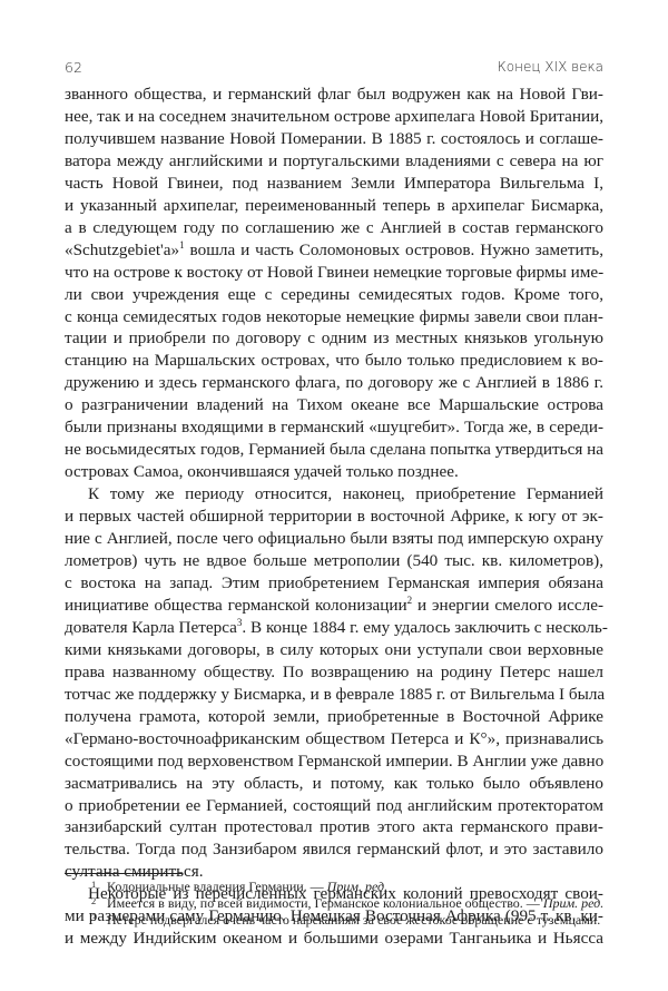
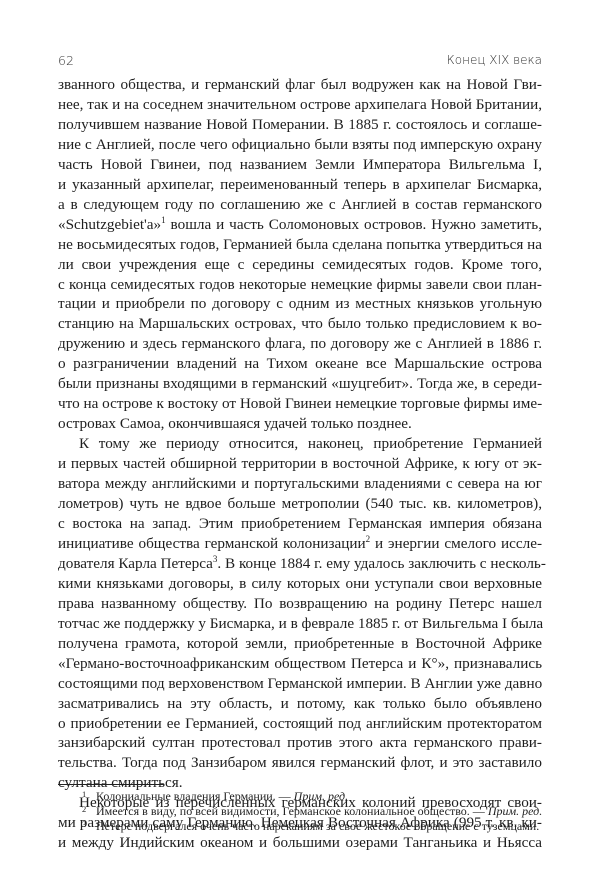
  62
  Конец XIX века
  званного общества, и германский флаг был водружен как на Новой Гви-
  нее, так и на соседнем значительном острове архипелага Новой Британии,
  получившем название Новой Померании. В 1885 г. состоялось и соглаше-
- ватора между английскими и португальскими владениями с севера на юг
+ ние с Англией, после чего официально были взяты под имперскую охрану
  часть Новой Гвинеи, под названием Земли Императора Вильгельма I,
  и указанный архипелаг, переименованный теперь в архипелаг Бисмарка,
  а в следующем году по соглашению же с Англией в состав германского
  «Schutzgebiet'a»1 вошла и часть Соломоновых островов. Нужно заметить,
- что на острове к востоку от Новой Гвинеи немецкие торговые фирмы име-
+ не восьмидесятых годов, Германией была сделана попытка утвердиться на
  ли свои учреждения еще с середины семидесятых годов. Кроме того,
  с конца семидесятых годов некоторые немецкие фирмы завели свои план-
  тации и приобрели по договору с одним из местных князьков угольную
  станцию на Маршальских островах, что было только предисловием к во-
  дружению и здесь германского флага, по договору же с Англией в 1886 г.
  о разграничении владений на Тихом океане все Маршальские острова
  были признаны входящими в германский «шуцгебит». Тогда же, в середи-
- не восьмидесятых годов, Германией была сделана попытка утвердиться на
+ что на острове к востоку от Новой Гвинеи немецкие торговые фирмы име-
  островах Самоа, окончившаяся удачей только позднее.
  К тому же периоду относится, наконец, приобретение Германией
  и первых частей обширной территории в восточной Африке, к югу от эк-
- ние с Англией, после чего официально были взяты под имперскую охрану
+ ватора между английскими и португальскими владениями с севера на юг
  лометров) чуть не вдвое больше метрополии (540 тыс. кв. километров),
  с востока на запад. Этим приобретением Германская империя обязана
  инициативе общества германской колонизации2 и энергии смелого иссле-
  дователя Карла Петерса3. В конце 1884 г. ему удалось заключить с несколь-
  кими князьками договоры, в силу которых они уступали свои верховные
  права названному обществу. По возвращению на родину Петерс нашел
  тотчас же поддержку у Бисмарка, и в феврале 1885 г. от Вильгельма I была
  получена грамота, которой земли, приобретенные в Восточной Африке
  «Германо-восточноафриканским обществом Петерса и К°», признавались
  состоящими под верховенством Германской империи. В Англии уже давно
  засматривались на эту область, и потому, как только было объявлено
  о приобретении ее Германией, состоящий под английским протекторатом
  занзибарский султан протестовал против этого акта германского прави-
  тельства. Тогда под Занзибаром явился германский флот, и это заставило
  султана смириться.
  Некоторые из перечисленных германских колоний превосходят свои-
  ми размерами саму Германию. Немецкая Восточная Африка (995 т. кв. ки-
  и между Индийским океаном и большими озерами Танганьика и Ньясса
  1
  Колониальные владения Германии. — Прим. ред.
  2
  Имеется в виду, по всей видимости, Германское колониальное общество. — Прим. ред.
  3
  Петерс подвергался очень часто нареканиям за свое жестокое обращение с туземцами.
